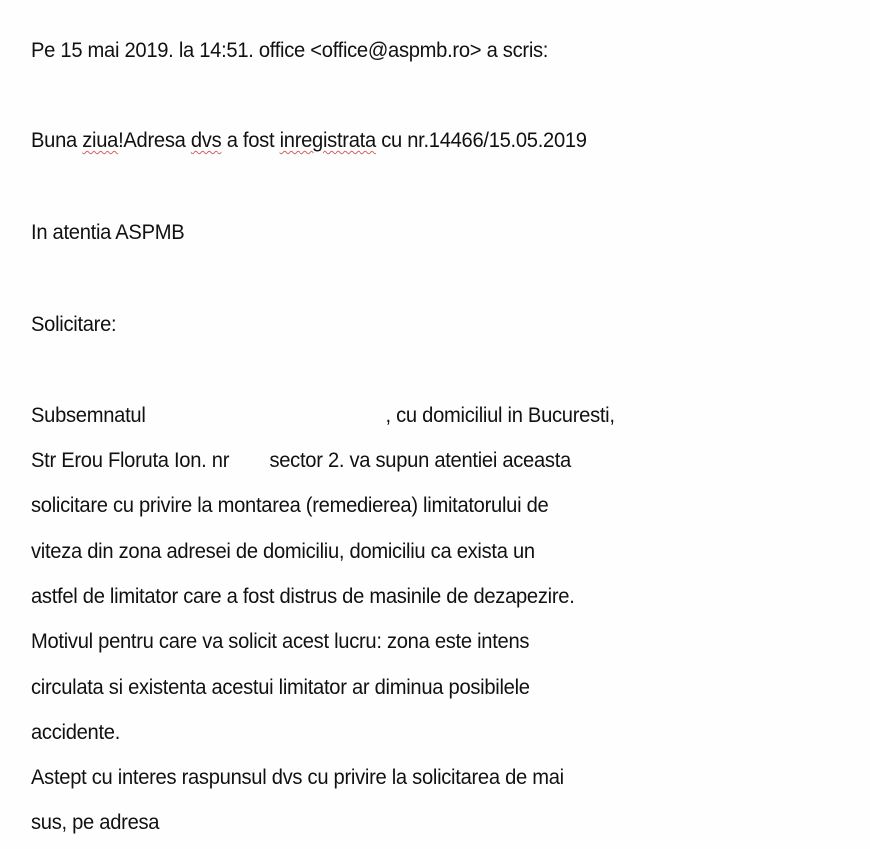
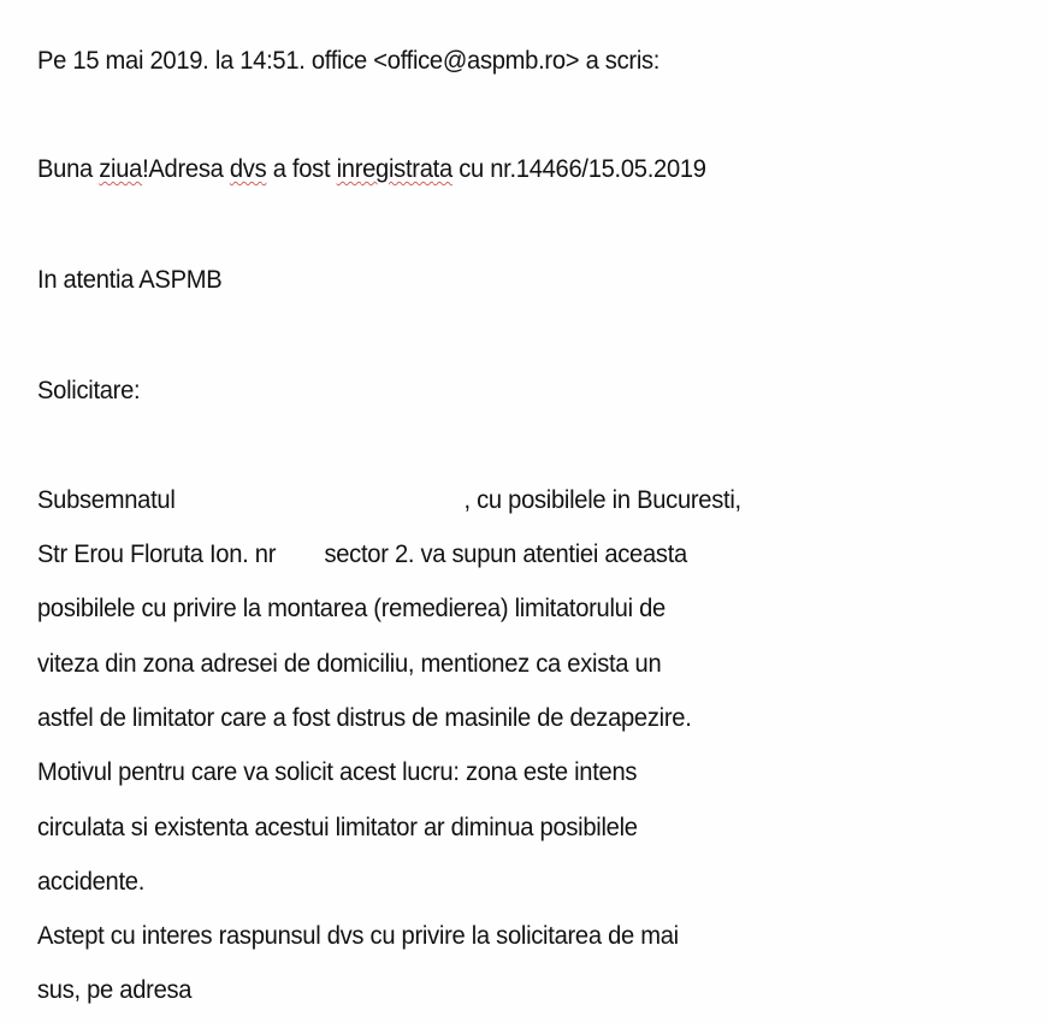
  Pe 15 mai 2019. la 14:51. office <office@aspmb.ro> a scris:
  Buna ziua!Adresa dvs a fost inregistrata cu nr.14466/15.05.2019
  In atentia ASPMB
  Solicitare:
- Subsemnatul , cu domiciliul in Bucuresti,
+ Subsemnatul , cu posibilele in Bucuresti,
  Str Erou Floruta Ion. nr sector 2. va supun atentiei aceasta
- solicitare cu privire la montarea (remedierea) limitatorului de
+ posibilele cu privire la montarea (remedierea) limitatorului de
- viteza din zona adresei de domiciliu, domiciliu ca exista un
+ viteza din zona adresei de domiciliu, mentionez ca exista un
  astfel de limitator care a fost distrus de masinile de dezapezire.
  Motivul pentru care va solicit acest lucru: zona este intens
  circulata si existenta acestui limitator ar diminua posibilele
  accidente.
  Astept cu interes raspunsul dvs cu privire la solicitarea de mai
  sus, pe adresa
